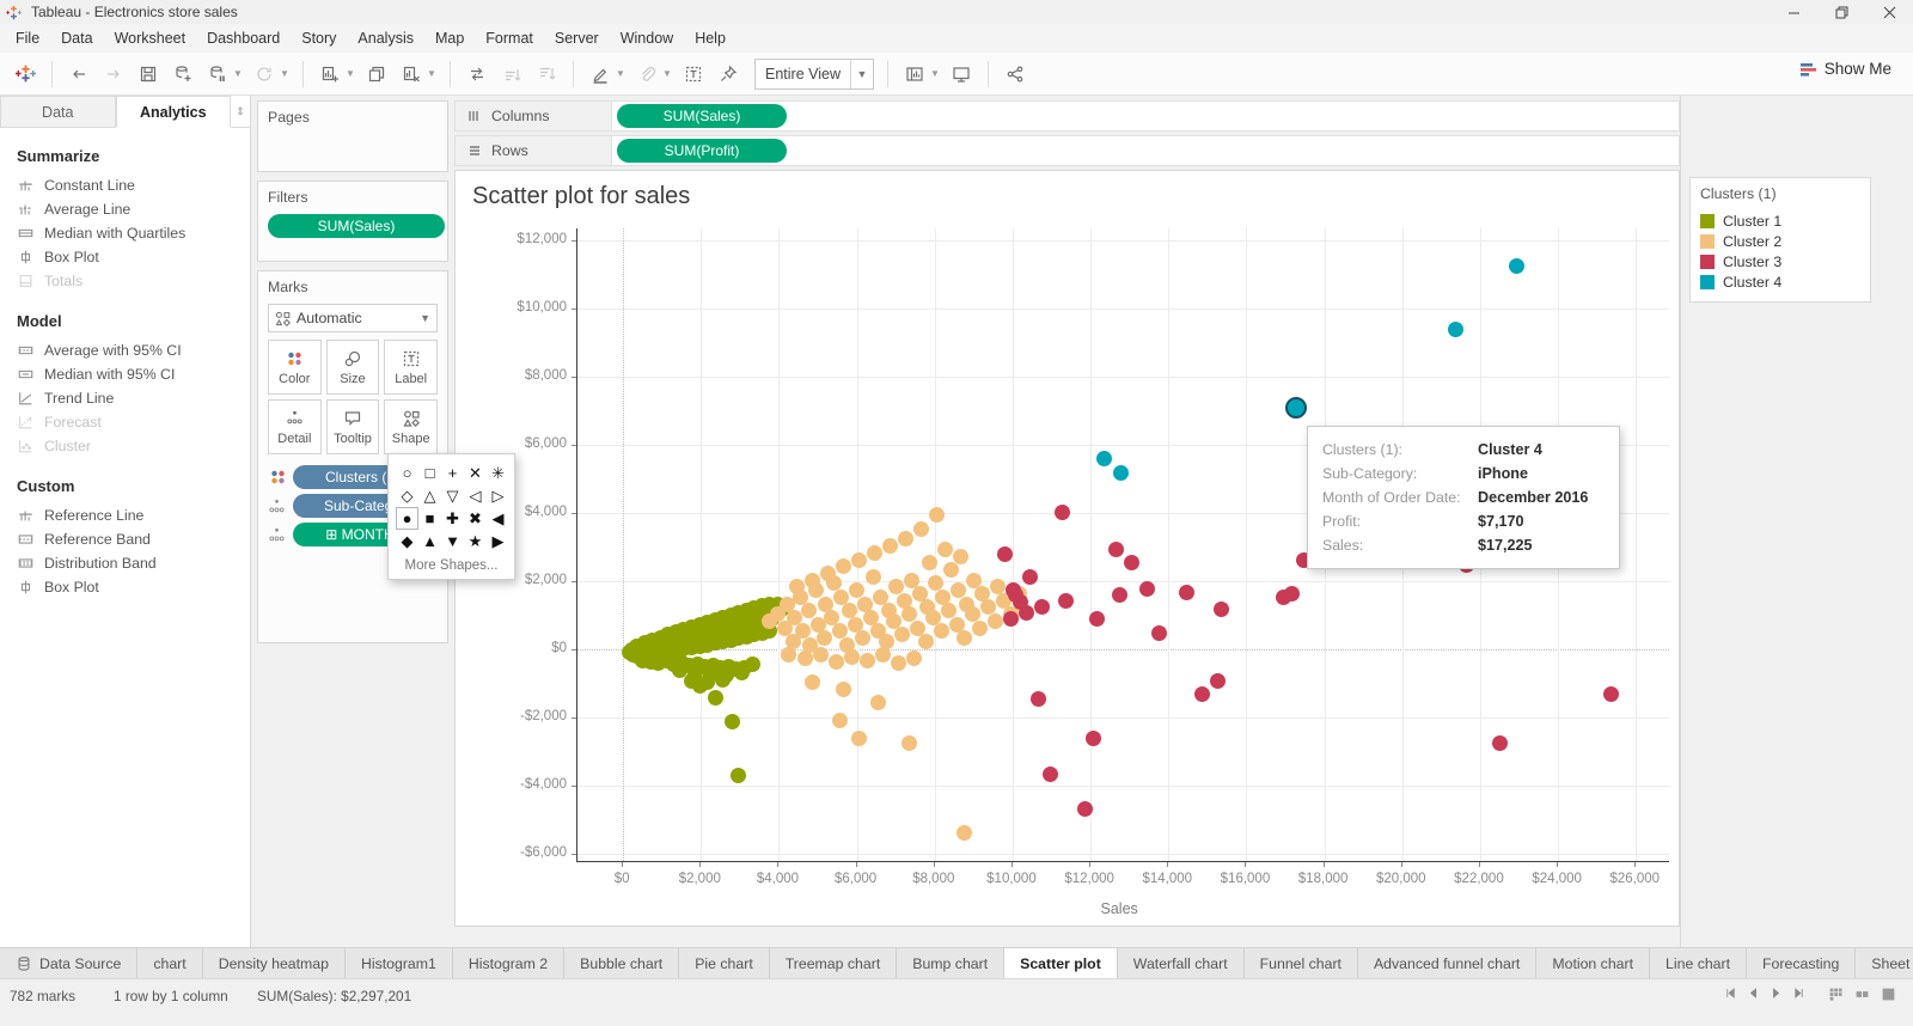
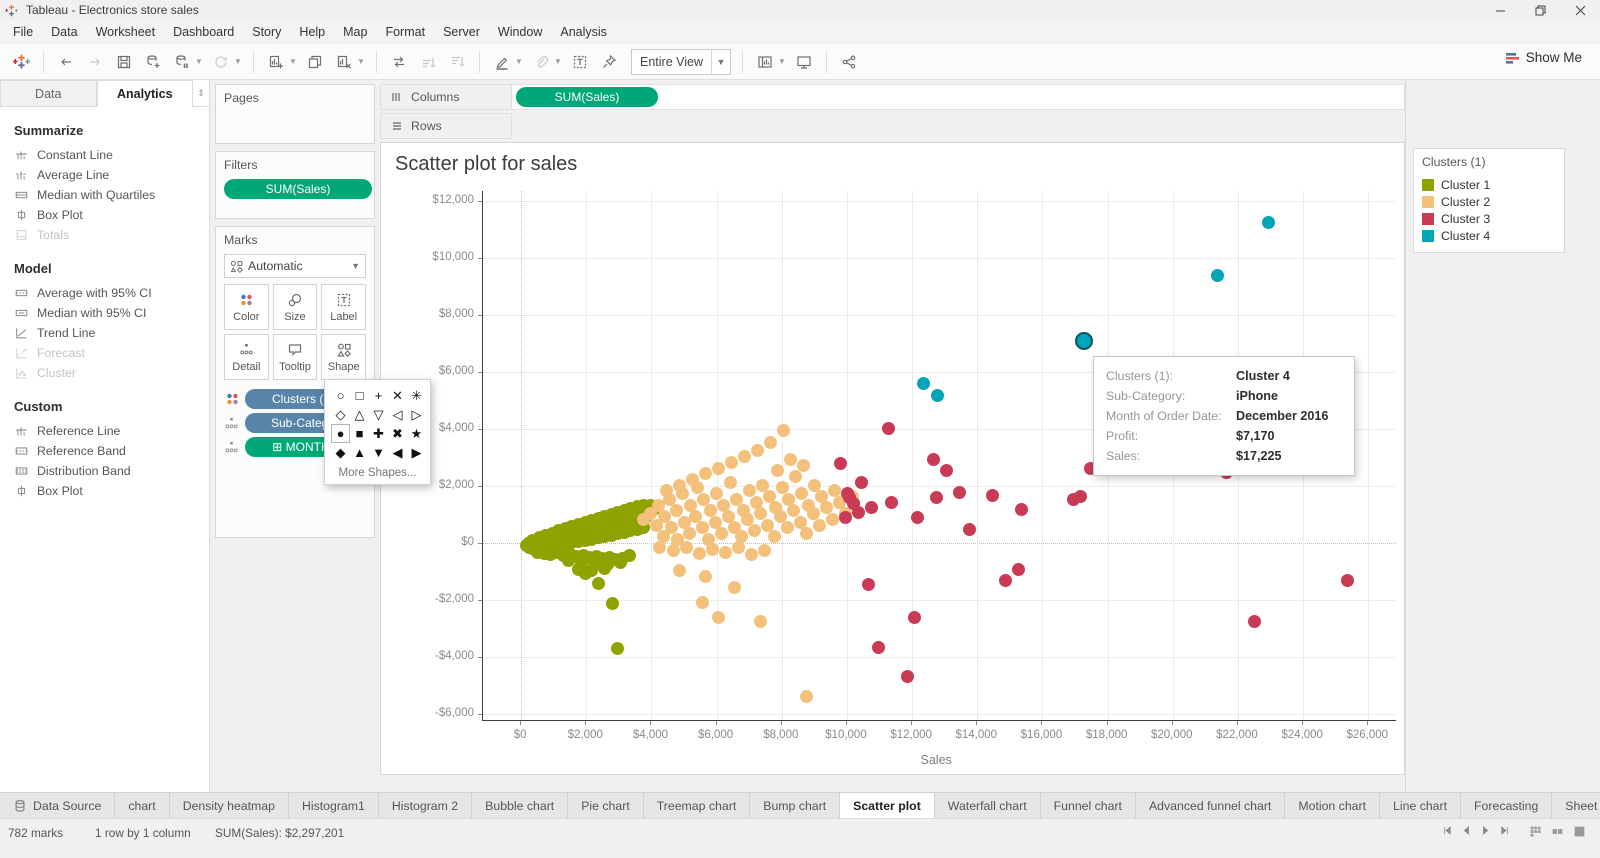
  Tableau - Electronics store sales
  File
  Data
  Worksheet
  Dashboard
  Story
- Analysis
+ Help
  Map
  Format
  Server
  Window
- Help
+ Analysis
  Show Me
  ▼
  ▼
  ▼
  ▼
  ▼
  ▼
  Entire View
  ▼
  ▼
  Data
  Analytics
  ⇕
  Summarize
  Constant Line
  Average Line
  Median with Quartiles
  Box Plot
  Totals
  Model
  Average with 95% CI
  Median with 95% CI
  Trend Line
  Forecast
  Cluster
  Custom
  Reference Line
  Reference Band
  Distribution Band
  Box Plot
  Pages
  Filters
  SUM(Sales)
  Marks
  Automatic
  ▼
  Color
  Size
  Label
  Detail
  Tooltip
  Shape
  Clusters (
  Sub-Cate
  ⊞ MONT
  Columns
  SUM(Sales)
  Rows
- SUM(Profit)
  Scatter plot for sales
  $12,000
  $10,000
  $8,000
  $6,000
  $4,000
  $2,000
  $0
  -$2,000
  -$4,000
  -$6,000
  $0
  $2,000
  $4,000
  $6,000
  $8,000
  $10,000
  $12,000
  $14,000
  $16,000
  $18,000
  $20,000
  $22,000
  $24,000
  $26,000
  Sales
  Clusters (1)
  Cluster 1
  Cluster 2
  Cluster 3
  Cluster 4
  ○
  □
  +
  ✕
  ✳
  ◇
  △
  ▽
  ◁
  ▷
  ●
  ■
  ✚
  ✖
- ◀
+ ★
  ◆
  ▲
  ▼
- ★
+ ◀
  ▶
  More Shapes...
  Clusters (1):
  Cluster 4
  Sub-Category:
  iPhone
  Month of Order Date:
  December 2016
  Profit:
  $7,170
  Sales:
  $17,225
  Data Source
  chart
  Density heatmap
  Histogram1
  Histogram 2
  Bubble chart
  Pie chart
  Treemap chart
  Bump chart
  Scatter plot
  Waterfall chart
  Funnel chart
  Advanced funnel chart
  Motion chart
  Line chart
  Forecasting
  Sheet
  782 marks
  1 row by 1 column
  SUM(Sales): $2,297,201
